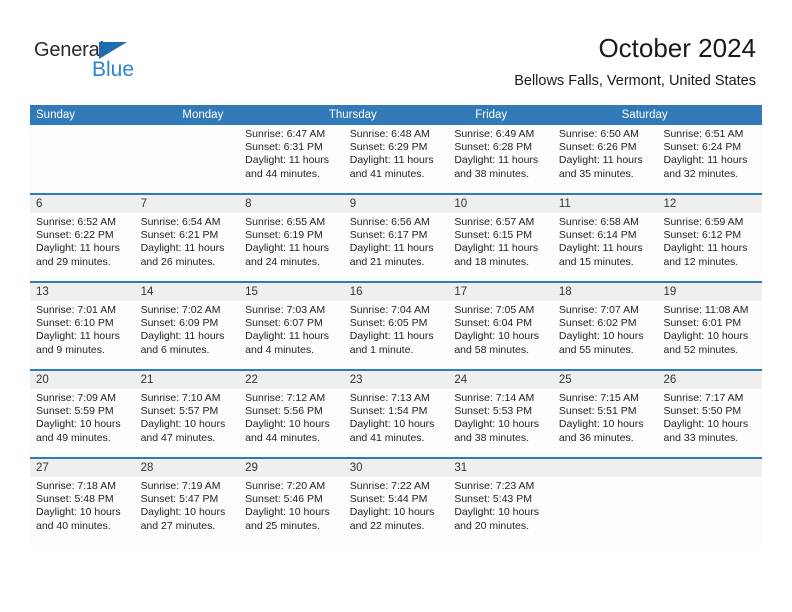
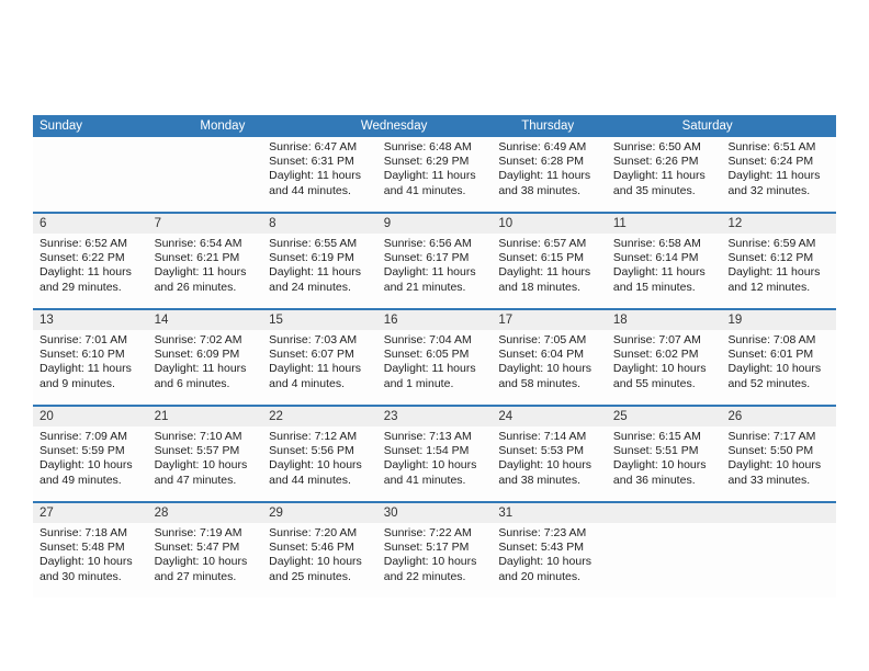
- General
- Blue
- October 2024
- Bellows Falls, Vermont, United States
  Sunday
  Monday
+ Wednesday
  Thursday
- Friday
  Saturday
  Sunrise: 6:47 AM
  Sunset: 6:31 PM
  Daylight: 11 hours
  and 44 minutes.
  Sunrise: 6:48 AM
  Sunset: 6:29 PM
  Daylight: 11 hours
  and 41 minutes.
  Sunrise: 6:49 AM
  Sunset: 6:28 PM
  Daylight: 11 hours
  and 38 minutes.
  Sunrise: 6:50 AM
  Sunset: 6:26 PM
  Daylight: 11 hours
  and 35 minutes.
  Sunrise: 6:51 AM
  Sunset: 6:24 PM
  Daylight: 11 hours
  and 32 minutes.
  6
  7
  8
  9
  10
  11
  12
  Sunrise: 6:52 AM
  Sunset: 6:22 PM
  Daylight: 11 hours
  and 29 minutes.
  Sunrise: 6:54 AM
  Sunset: 6:21 PM
  Daylight: 11 hours
  and 26 minutes.
  Sunrise: 6:55 AM
  Sunset: 6:19 PM
  Daylight: 11 hours
  and 24 minutes.
  Sunrise: 6:56 AM
  Sunset: 6:17 PM
  Daylight: 11 hours
  and 21 minutes.
  Sunrise: 6:57 AM
  Sunset: 6:15 PM
  Daylight: 11 hours
  and 18 minutes.
  Sunrise: 6:58 AM
  Sunset: 6:14 PM
  Daylight: 11 hours
  and 15 minutes.
  Sunrise: 6:59 AM
  Sunset: 6:12 PM
  Daylight: 11 hours
  and 12 minutes.
  13
  14
  15
  16
  17
  18
  19
  Sunrise: 7:01 AM
  Sunset: 6:10 PM
  Daylight: 11 hours
  and 9 minutes.
  Sunrise: 7:02 AM
  Sunset: 6:09 PM
  Daylight: 11 hours
  and 6 minutes.
  Sunrise: 7:03 AM
  Sunset: 6:07 PM
  Daylight: 11 hours
  and 4 minutes.
  Sunrise: 7:04 AM
  Sunset: 6:05 PM
  Daylight: 11 hours
  and 1 minute.
  Sunrise: 7:05 AM
  Sunset: 6:04 PM
  Daylight: 10 hours
  and 58 minutes.
  Sunrise: 7:07 AM
  Sunset: 6:02 PM
  Daylight: 10 hours
  and 55 minutes.
- Sunrise: 11:08 AM
+ Sunrise: 7:08 AM
  Sunset: 6:01 PM
  Daylight: 10 hours
  and 52 minutes.
  20
  21
  22
  23
  24
  25
  26
  Sunrise: 7:09 AM
  Sunset: 5:59 PM
  Daylight: 10 hours
  and 49 minutes.
  Sunrise: 7:10 AM
  Sunset: 5:57 PM
  Daylight: 10 hours
  and 47 minutes.
  Sunrise: 7:12 AM
  Sunset: 5:56 PM
  Daylight: 10 hours
  and 44 minutes.
  Sunrise: 7:13 AM
  Sunset: 1:54 PM
  Daylight: 10 hours
  and 41 minutes.
  Sunrise: 7:14 AM
  Sunset: 5:53 PM
  Daylight: 10 hours
  and 38 minutes.
- Sunrise: 7:15 AM
+ Sunrise: 6:15 AM
  Sunset: 5:51 PM
  Daylight: 10 hours
  and 36 minutes.
  Sunrise: 7:17 AM
  Sunset: 5:50 PM
  Daylight: 10 hours
  and 33 minutes.
  27
  28
  29
  30
  31
  Sunrise: 7:18 AM
  Sunset: 5:48 PM
  Daylight: 10 hours
- and 40 minutes.
+ and 30 minutes.
  Sunrise: 7:19 AM
  Sunset: 5:47 PM
  Daylight: 10 hours
  and 27 minutes.
  Sunrise: 7:20 AM
  Sunset: 5:46 PM
  Daylight: 10 hours
  and 25 minutes.
  Sunrise: 7:22 AM
- Sunset: 5:44 PM
+ Sunset: 5:17 PM
  Daylight: 10 hours
  and 22 minutes.
  Sunrise: 7:23 AM
  Sunset: 5:43 PM
  Daylight: 10 hours
  and 20 minutes.
